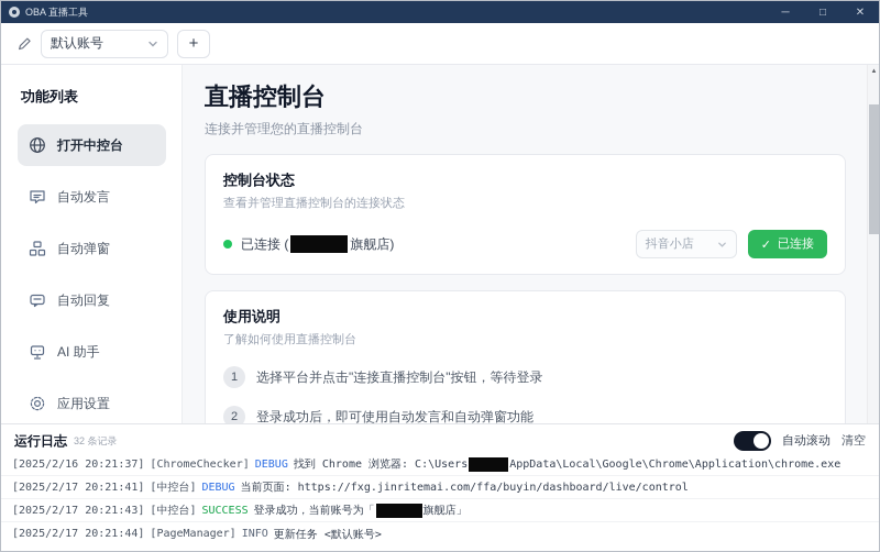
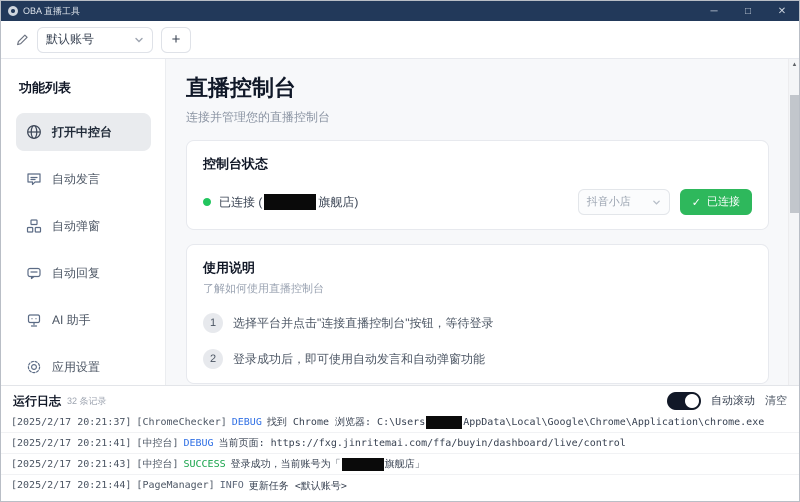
  OBA 直播工具
  ─
  □
  ✕
  默认账号
  +
  功能列表
  打开中控台
  自动发言
  自动弹窗
  自动回复
  AI 助手
  应用设置
  直播控制台
  连接并管理您的直播控制台
  控制台状态
- 查看并管理直播控制台的连接状态
  已连接 ( 旗舰店)
  抖音小店
  ✓
  已连接
  使用说明
  了解如何使用直播控制台
  1
  选择平台并点击"连接直播控制台"按钮，等待登录
  2
  登录成功后，即可使用自动发言和自动弹窗功能
  运行日志
  32 条记录
  自动滚动
  清空
- [2025/2/16 20:21:37]
+ [2025/2/17 20:21:37]
  [ChromeChecker]
  DEBUG
  找到 Chrome 浏览器: C:\Users
  AppData\Local\Google\Chrome\Application\chrome.exe
  [2025/2/17 20:21:41]
  [中控台]
  DEBUG
  当前页面: https://fxg.jinritemai.com/ffa/buyin/dashboard/live/control
  [2025/2/17 20:21:43]
  [中控台]
  SUCCESS
  登录成功，当前账号为「
  旗舰店」
  [2025/2/17 20:21:44]
  [PageManager]
  INFO
  更新任务 <默认账号>
